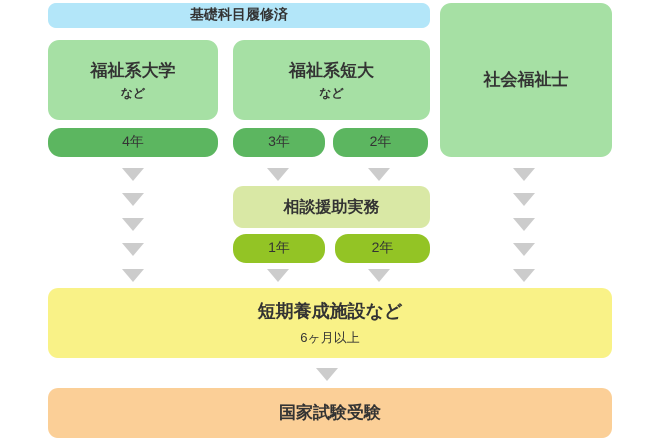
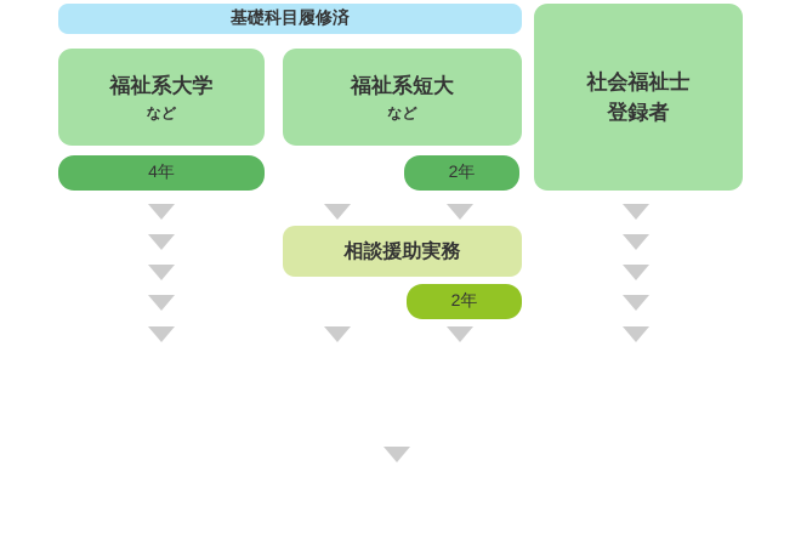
  基礎科目履修済
  福祉系大学
  など
  福祉系短大
  など
  社会福祉士
+ 登録者
  4年
- 3年
  2年
  相談援助実務
- 1年
  2年
- 短期養成施設など
- 6ヶ月以上
- 国家試験受験
